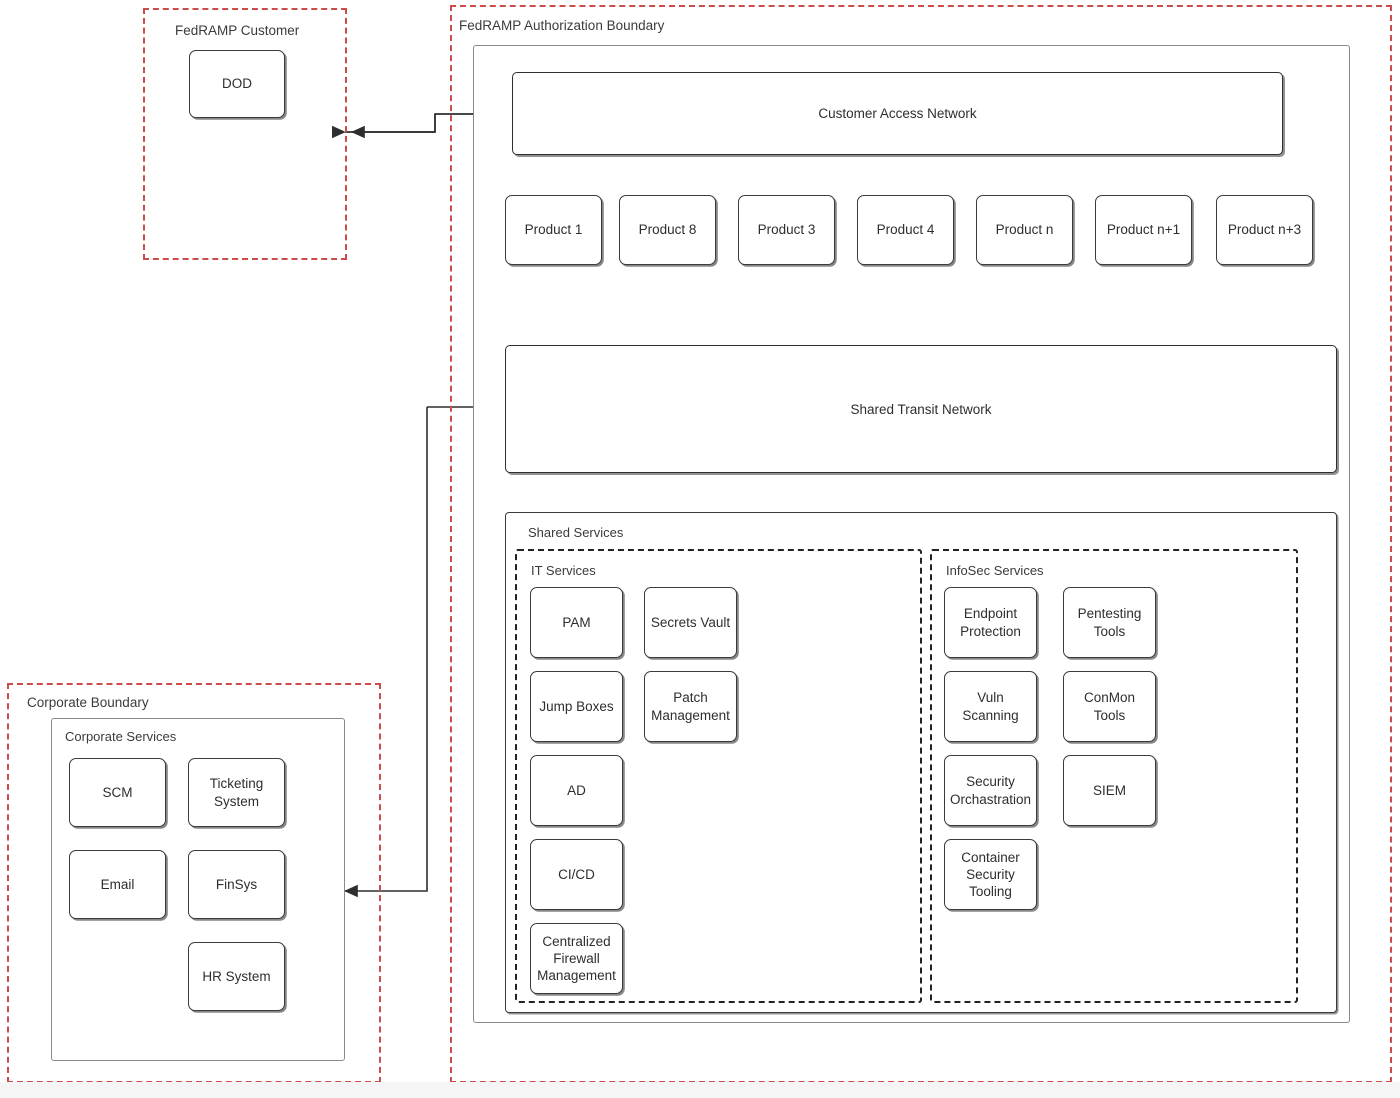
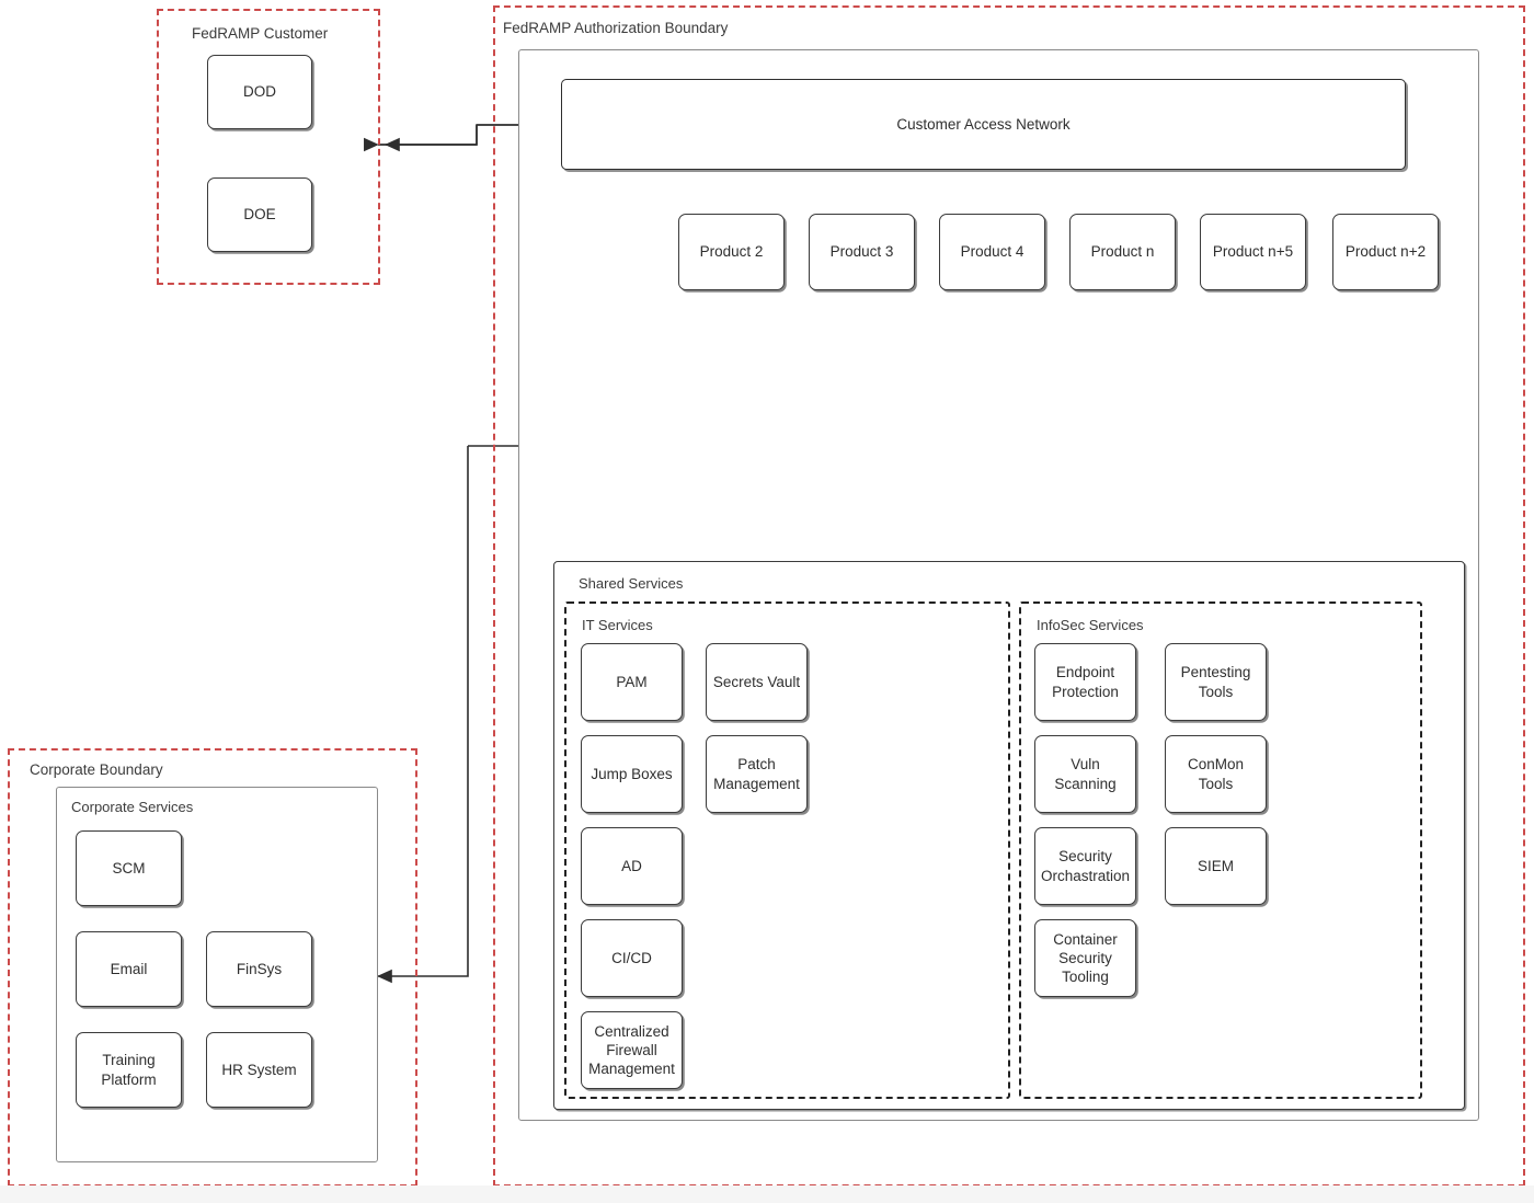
  FedRAMP Customer
  DOD
+ DOE
  FedRAMP Authorization Boundary
  Customer Access Network
- Product 1
- Product 8
+ Product 2
  Product 3
  Product 4
  Product n
- Product n+1
+ Product n+5
- Product n+3
+ Product n+2
- Shared Transit Network
  Shared Services
  IT Services
  PAM
  Secrets Vault
  Jump Boxes
  Patch
  Management
  AD
  CI/CD
  Centralized
  Firewall
  Management
  InfoSec Services
  Endpoint
  Protection
  Pentesting
  Tools
  Vuln
  Scanning
  ConMon
  Tools
  Security
  Orchastration
  SIEM
  Container
  Security
  Tooling
  Corporate Boundary
  Corporate Services
  SCM
- Ticketing
- System
  Email
  FinSys
+ Training
+ Platform
  HR System
